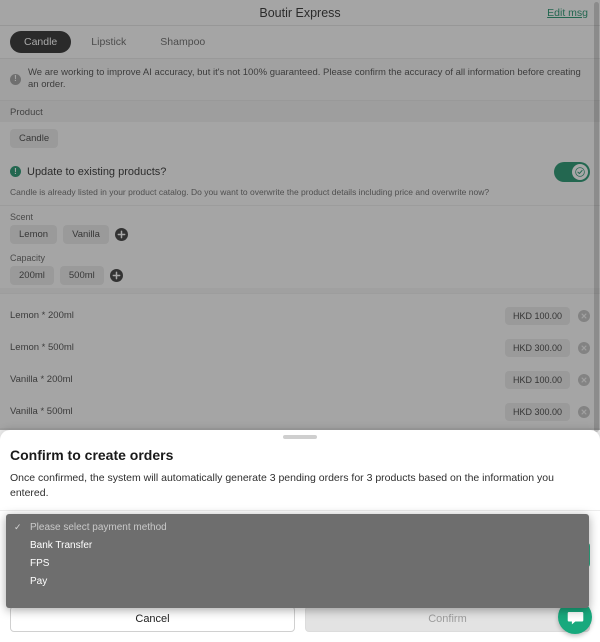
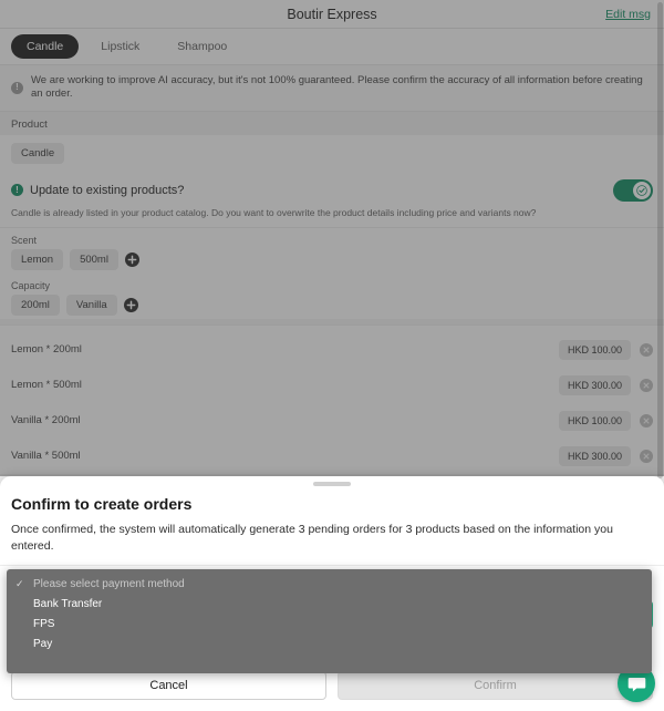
  Boutir Express
  Edit msg
  Candle
  Lipstick
  Shampoo
  !
  We are working to improve AI accuracy, but it's not 100% guaranteed. Please confirm the accuracy of all information before creating an order.
  Product
  Candle
  !
  Update to existing products?
- Candle is already listed in your product catalog. Do you want to overwrite the product details including price and overwrite now?
+ Candle is already listed in your product catalog. Do you want to overwrite the product details including price and variants now?
  Scent
  Lemon
- Vanilla
+ 500ml
  Capacity
  200ml
- 500ml
+ Vanilla
  Lemon * 200ml
  HKD 100.00
  Lemon * 500ml
  HKD 300.00
  Vanilla * 200ml
  HKD 100.00
  Vanilla * 500ml
  HKD 300.00
  Confirm to create orders
  Once confirmed, the system will automatically generate 3 pending orders for 3 products based on the information you entered.
  Cancel
  Confirm
  ✓
  Please select payment method
  Bank Transfer
  FPS
  Pay
